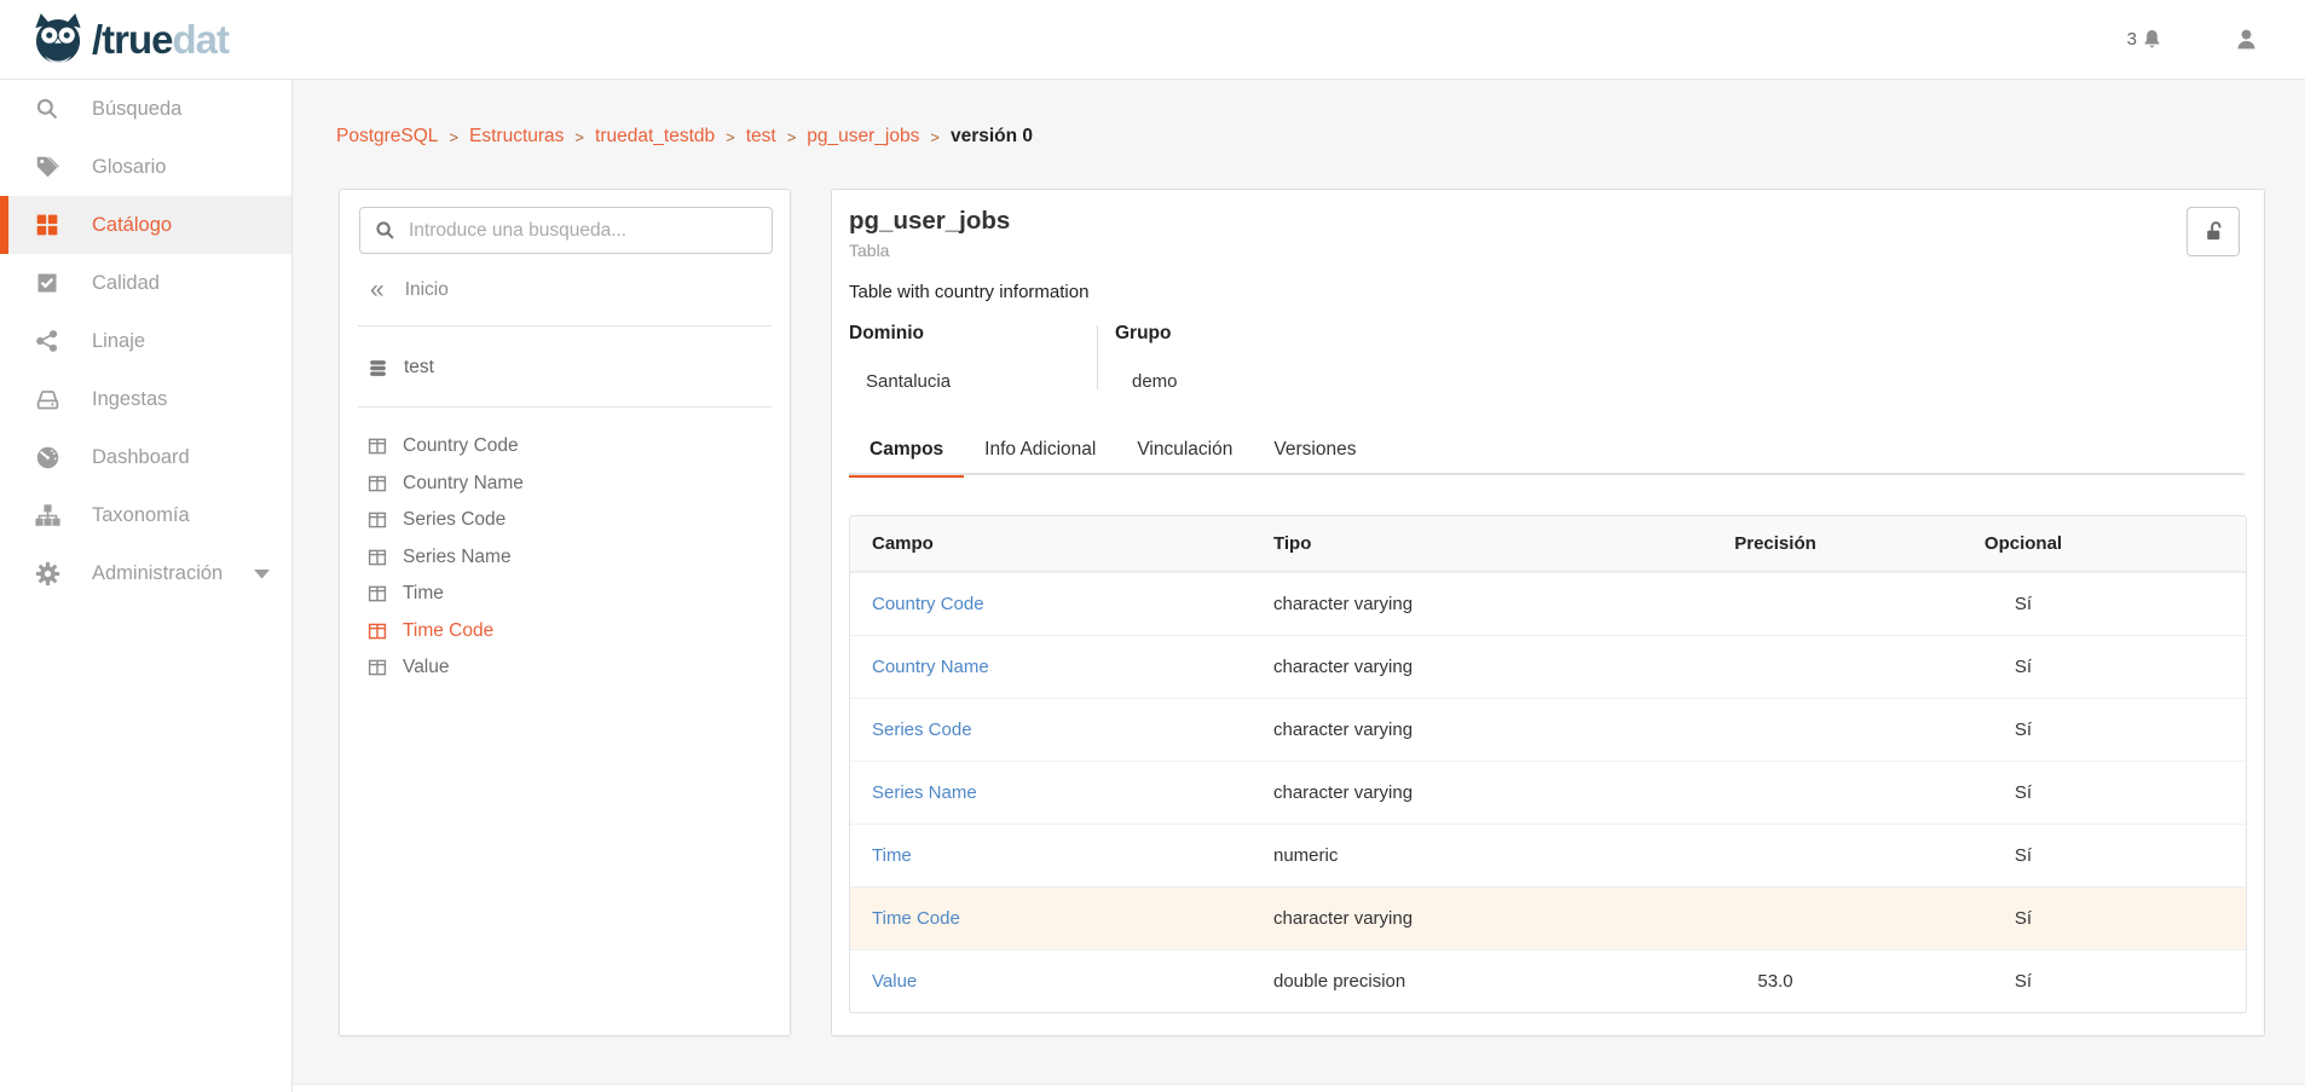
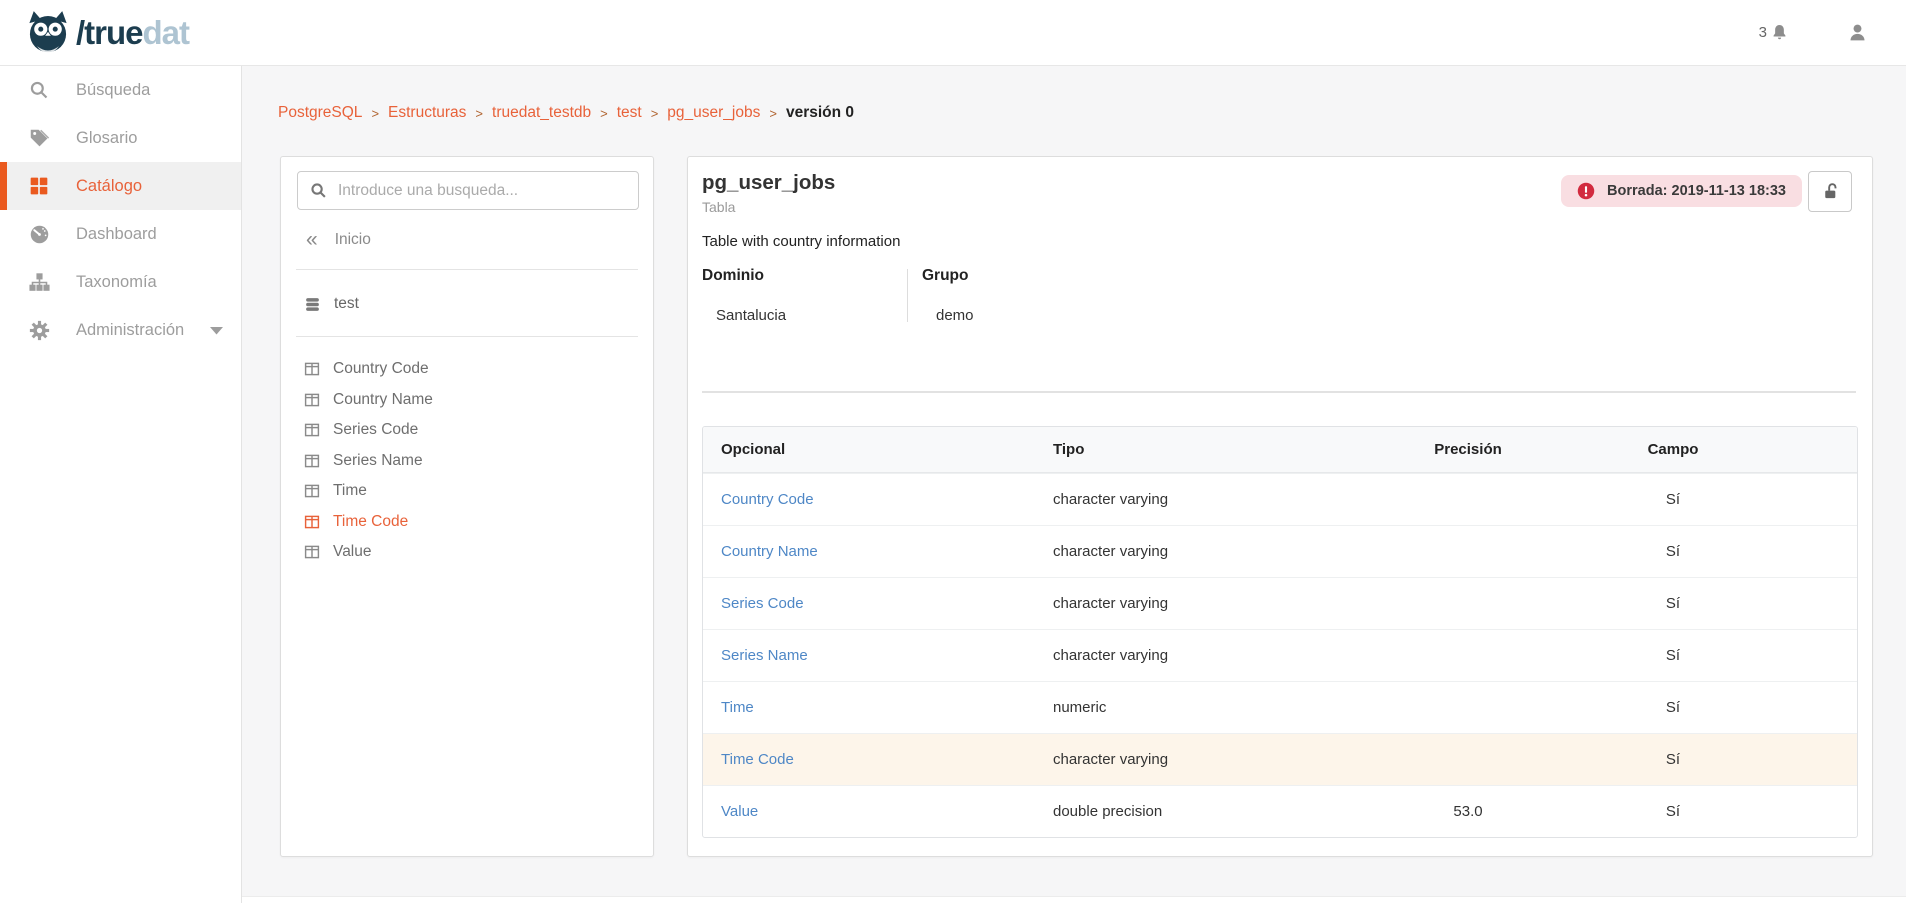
  /truedat
  3
  Búsqueda
  Glosario
  Catálogo
- Calidad
- Linaje
- Ingestas
  Dashboard
  Taxonomía
  Administración
  PostgreSQL
  >
  Estructuras
  >
  truedat_testdb
  >
  test
  >
  pg_user_jobs
  >
  versión 0
  Introduce una busqueda...
  «
  Inicio
  test
  Country Code
  Country Name
  Series Code
  Series Name
  Time
  Time Code
  Value
  pg_user_jobs
  Tabla
+ Borrada: 2019-11-13 18:33
  Table with country information
  Dominio
  Santalucia
  Grupo
  demo
- Campos
- Info Adicional
- Vinculación
- Versiones
- Campo
+ Opcional
  Tipo
  Precisión
- Opcional
+ Campo
  Country Code
  character varying
  Sí
  Country Name
  character varying
  Sí
  Series Code
  character varying
  Sí
  Series Name
  character varying
  Sí
  Time
  numeric
  Sí
  Time Code
  character varying
  Sí
  Value
  double precision
  53.0
  Sí
